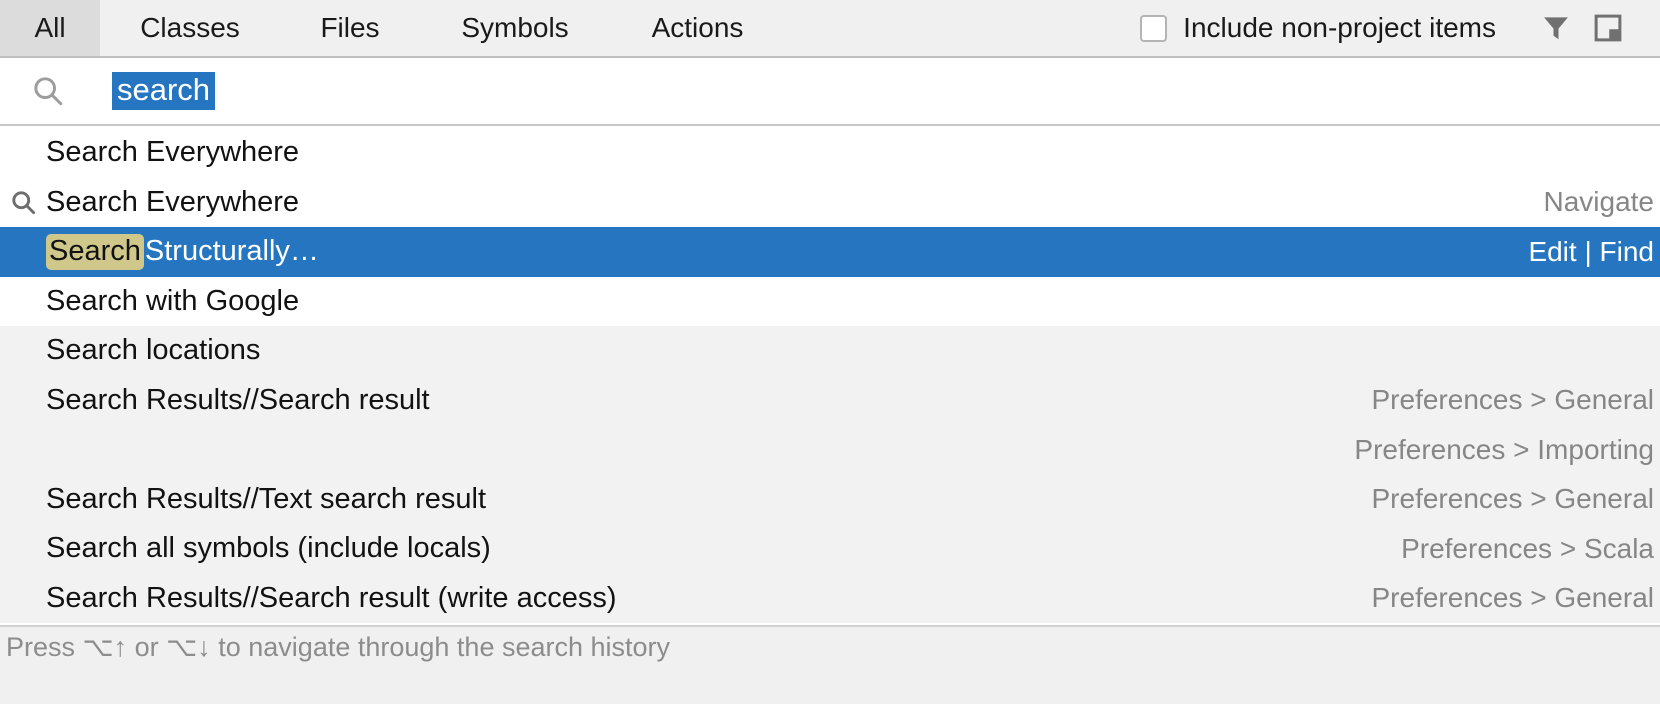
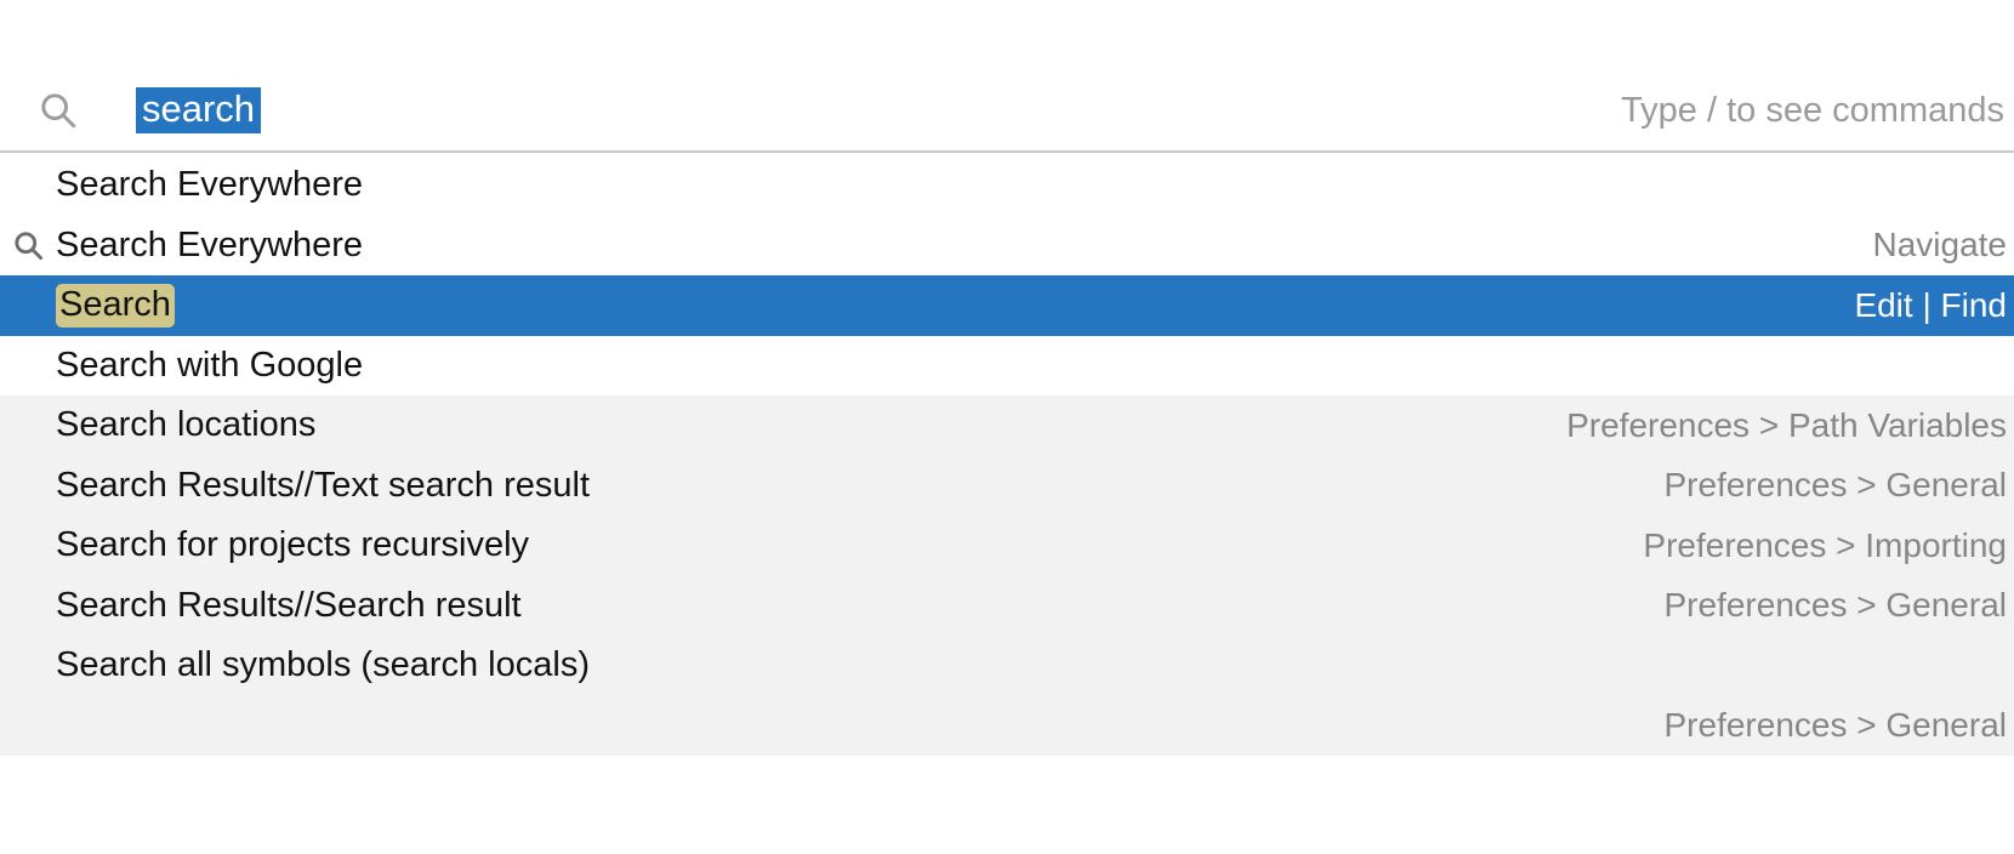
- All
- Classes
- Files
- Symbols
- Actions
- Include non-project items
  search
+ Type / to see commands
  Search Everywhere
  Search Everywhere
  Navigate
  Search
- Structurally…
  Edit | Find
  Search with Google
  Search locations
+ Preferences > Path Variables
- Search Results//Search result
+ Search Results//Text search result
  Preferences > General
+ Search for projects recursively
  Preferences > Importing
- Search Results//Text search result
+ Search Results//Search result
  Preferences > General
- Search all symbols (include locals)
+ Search all symbols (search locals)
- Preferences > Scala
- Search Results//Search result (write access)
  Preferences > General
- Press ⌥↑ or ⌥↓ to navigate through the search history
